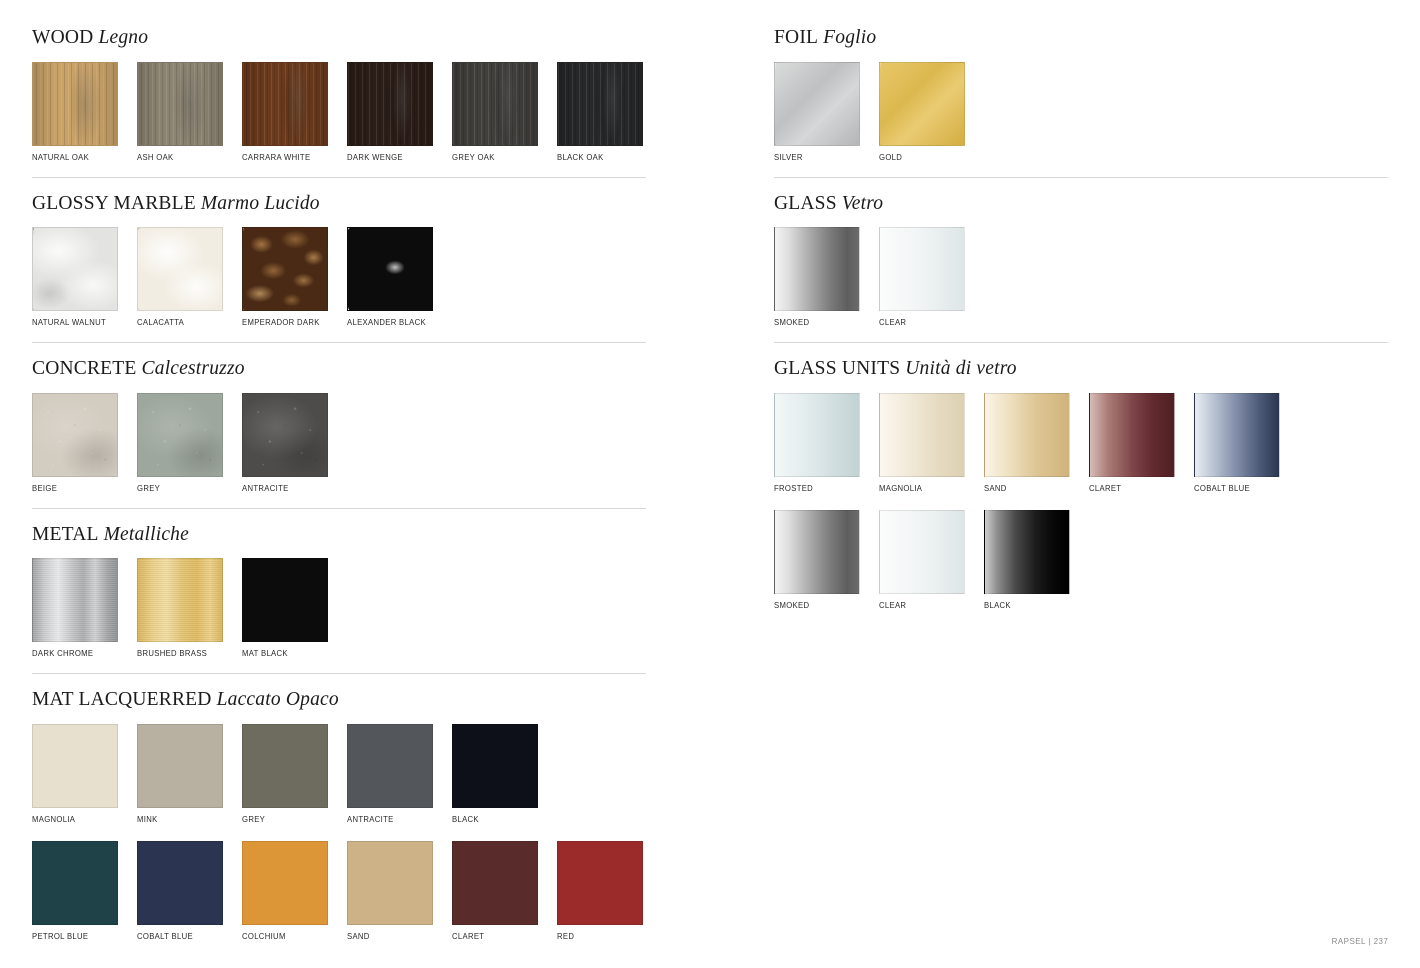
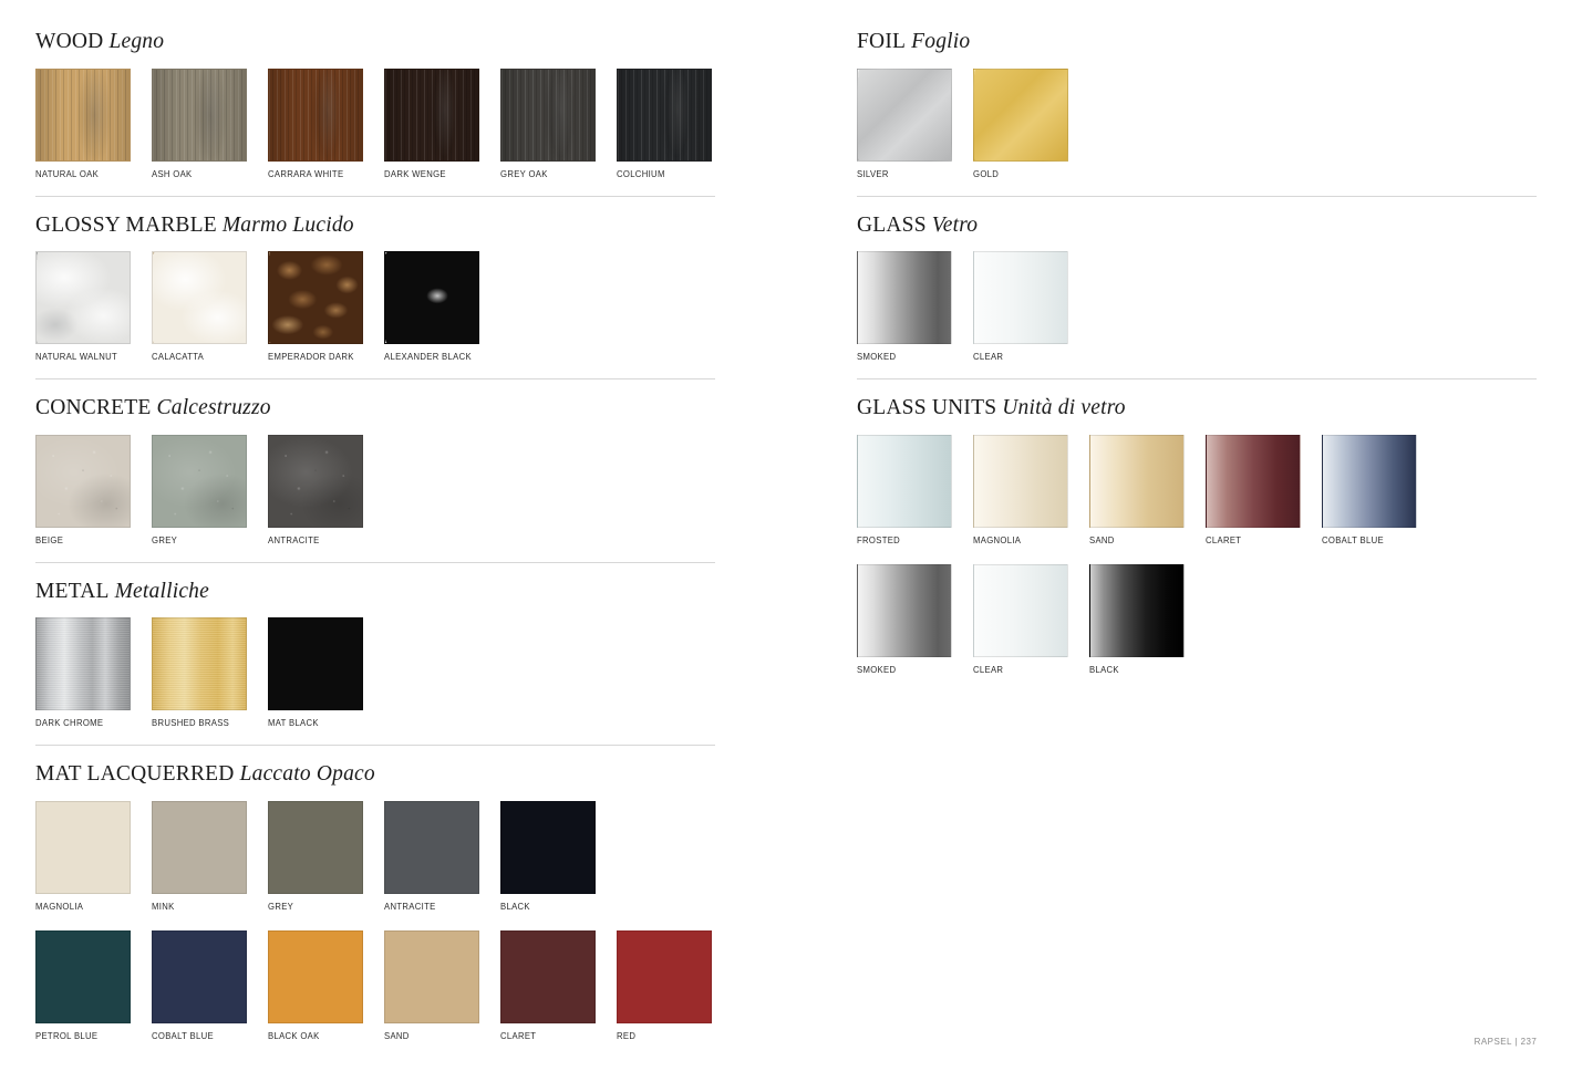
  WOOD Legno
  NATURAL OAK
  ASH OAK
  CARRARA WHITE
  DARK WENGE
  GREY OAK
- BLACK OAK
+ COLCHIUM
  GLOSSY MARBLE Marmo Lucido
  NATURAL WALNUT
  CALACATTA
  EMPERADOR DARK
  ALEXANDER BLACK
  CONCRETE Calcestruzzo
  BEIGE
  GREY
  ANTRACITE
  METAL Metalliche
  DARK CHROME
  BRUSHED BRASS
  MAT BLACK
  MAT LACQUERRED Laccato Opaco
  MAGNOLIA
  MINK
  GREY
  ANTRACITE
  BLACK
  PETROL BLUE
  COBALT BLUE
- COLCHIUM
+ BLACK OAK
  SAND
  CLARET
  RED
  FOIL Foglio
  SILVER
  GOLD
  GLASS Vetro
  SMOKED
  CLEAR
  GLASS UNITS Unità di vetro
  FROSTED
  MAGNOLIA
  SAND
  CLARET
  COBALT BLUE
  SMOKED
  CLEAR
  BLACK
  RAPSEL | 237
